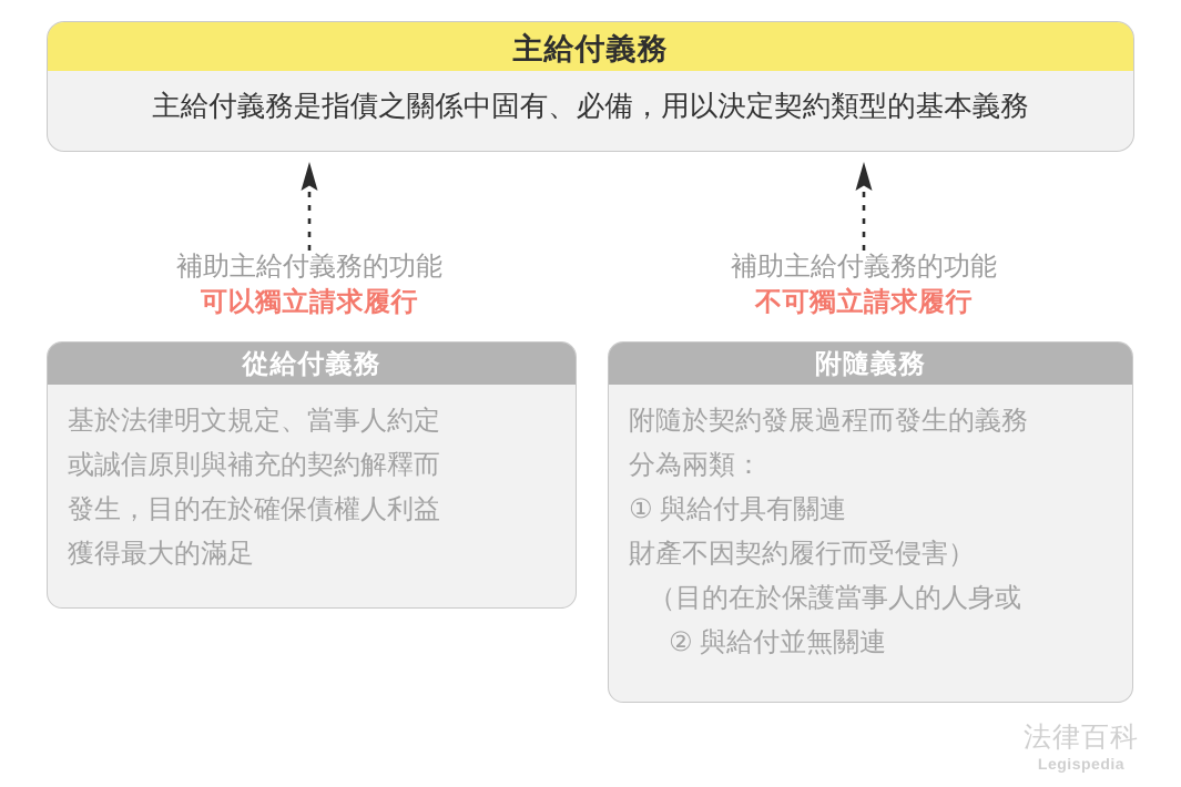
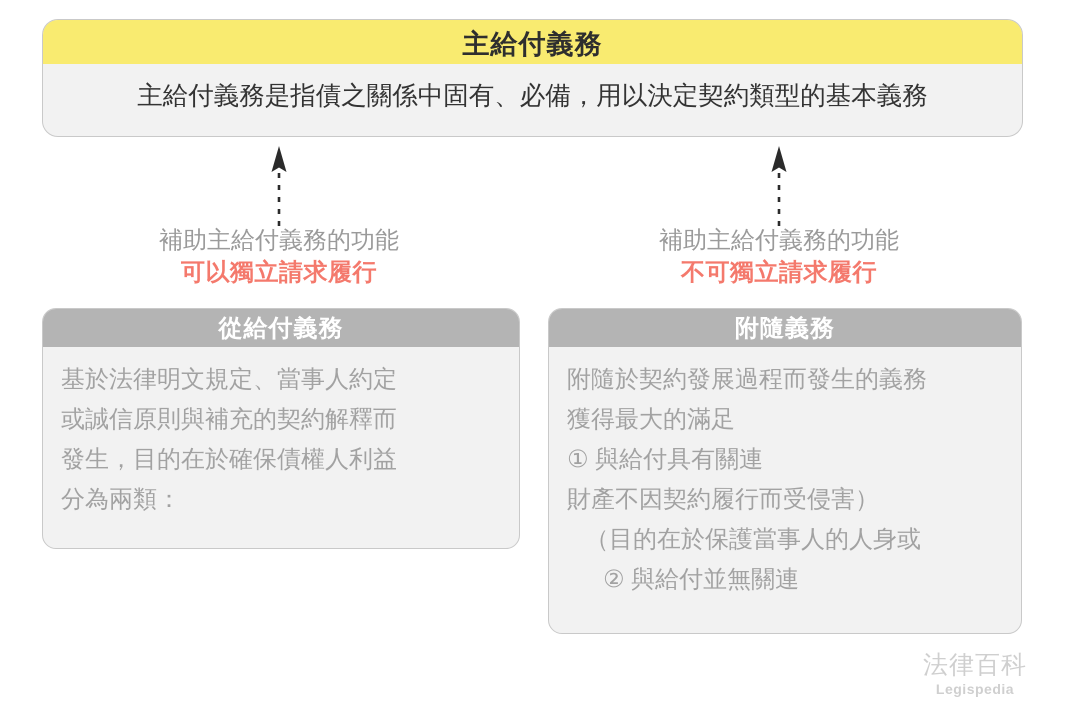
  主給付義務
  主給付義務是指債之關係中固有、必備，用以決定契約類型的基本義務
  補助主給付義務的功能
  可以獨立請求履行
  補助主給付義務的功能
  不可獨立請求履行
  從給付義務
  基於法律明文規定、當事人約定
  或誠信原則與補充的契約解釋而
  發生，目的在於確保債權人利益
- 獲得最大的滿足
+ 分為兩類：
  附隨義務
  附隨於契約發展過程而發生的義務
- 分為兩類：
+ 獲得最大的滿足
  ① 與給付具有關連
  財產不因契約履行而受侵害）
  （目的在於保護當事人的人身或
  ② 與給付並無關連
  法律百科
  Legispedia
